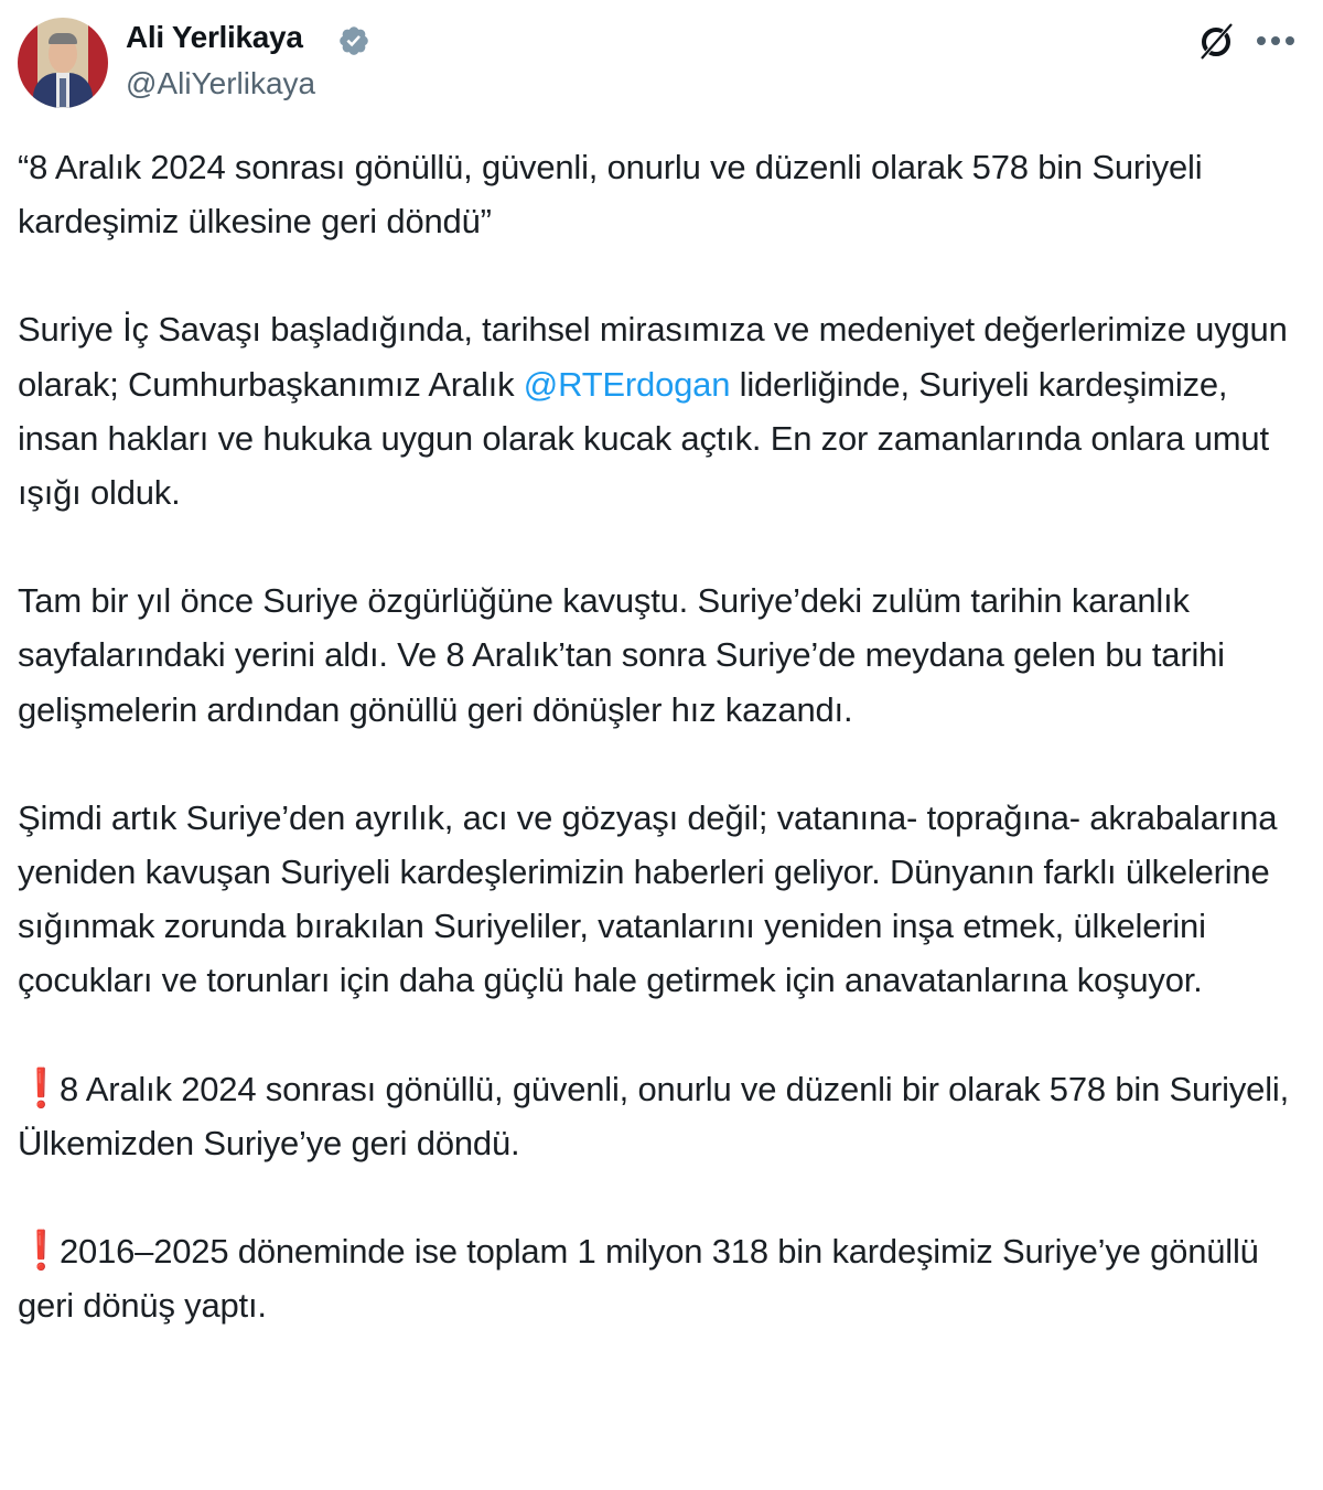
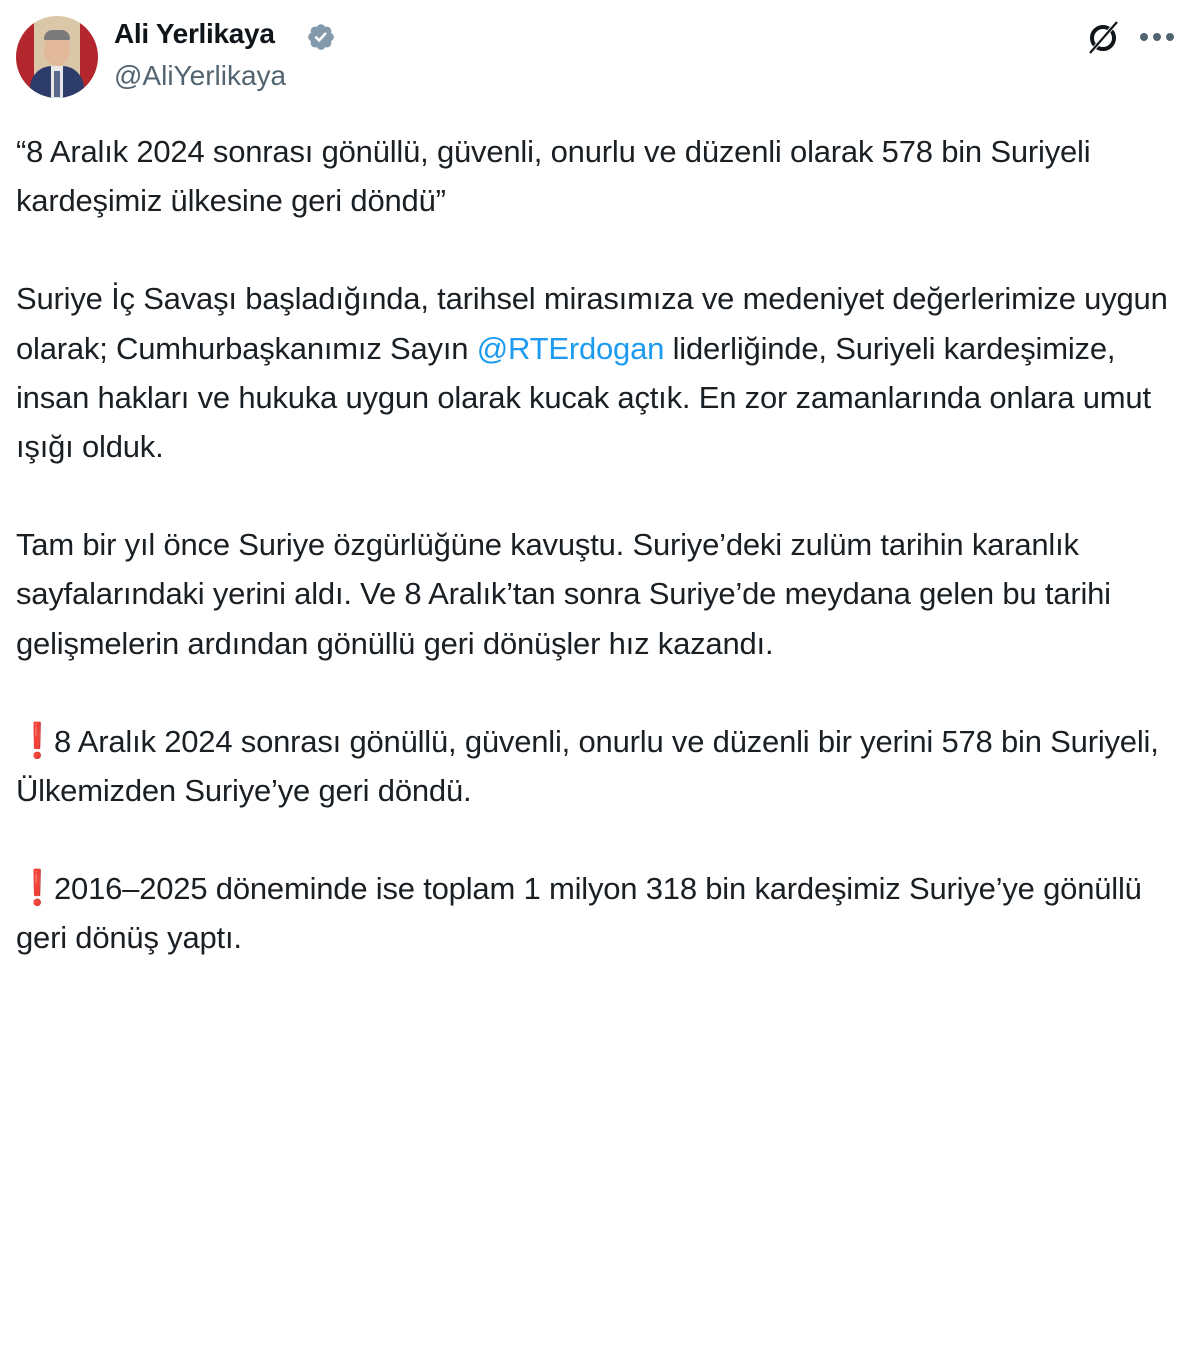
  Ali Yerlikaya
  @AliYerlikaya
  “8 Aralık 2024 sonrası gönüllü, güvenli, onurlu ve düzenli olarak 578 bin Suriyeli kardeşimiz ülkesine geri döndü”
- Suriye İç Savaşı başladığında, tarihsel mirasımıza ve medeniyet değerlerimize uygun olarak; Cumhurbaşkanımız Aralık @RTErdogan liderliğinde, Suriyeli kardeşimize, insan hakları ve hukuka uygun olarak kucak açtık. En zor zamanlarında onlara umut ışığı olduk.
+ Suriye İç Savaşı başladığında, tarihsel mirasımıza ve medeniyet değerlerimize uygun olarak; Cumhurbaşkanımız Sayın @RTErdogan liderliğinde, Suriyeli kardeşimize, insan hakları ve hukuka uygun olarak kucak açtık. En zor zamanlarında onlara umut ışığı olduk.
  Tam bir yıl önce Suriye özgürlüğüne kavuştu. Suriye’deki zulüm tarihin karanlık sayfalarındaki yerini aldı. Ve 8 Aralık’tan sonra Suriye’de meydana gelen bu tarihi gelişmelerin ardından gönüllü geri dönüşler hız kazandı.
- Şimdi artık Suriye’den ayrılık, acı ve gözyaşı değil; vatanına- toprağına- akrabalarına yeniden kavuşan Suriyeli kardeşlerimizin haberleri geliyor. Dünyanın farklı ülkelerine sığınmak zorunda bırakılan Suriyeliler, vatanlarını yeniden inşa etmek, ülkelerini çocukları ve torunları için daha güçlü hale getirmek için anavatanlarına koşuyor.
- ❗8 Aralık 2024 sonrası gönüllü, güvenli, onurlu ve düzenli bir olarak 578 bin Suriyeli, Ülkemizden Suriye’ye geri döndü.
+ ❗8 Aralık 2024 sonrası gönüllü, güvenli, onurlu ve düzenli bir yerini 578 bin Suriyeli, Ülkemizden Suriye’ye geri döndü.
  ❗2016–2025 döneminde ise toplam 1 milyon 318 bin kardeşimiz Suriye’ye gönüllü geri dönüş yaptı.
